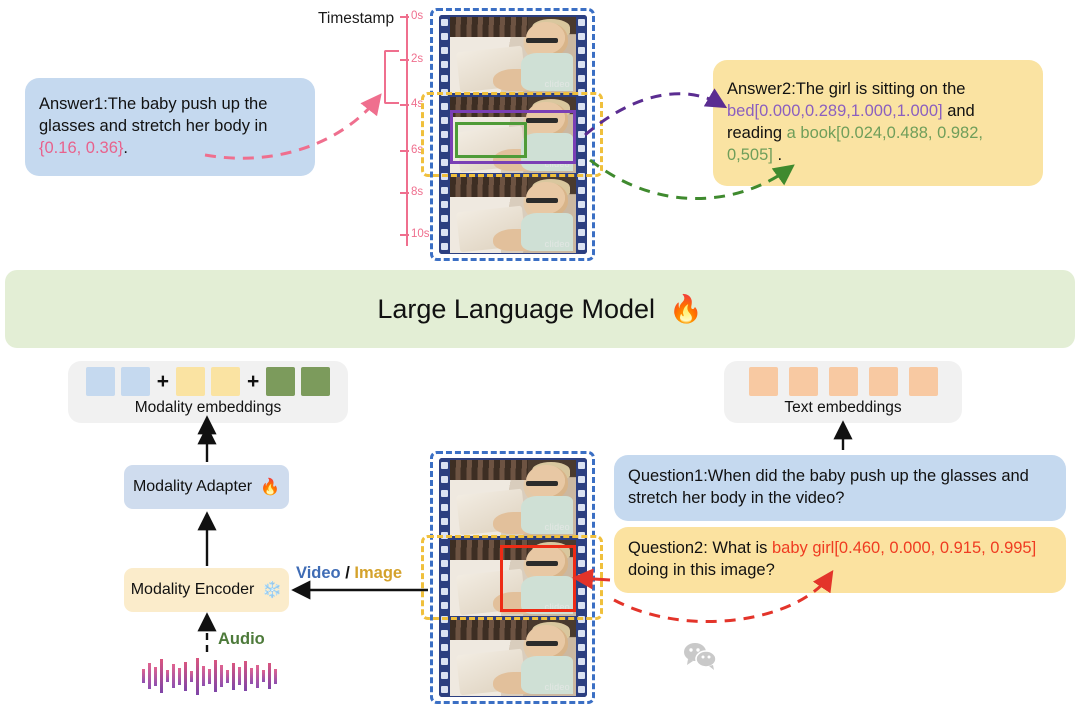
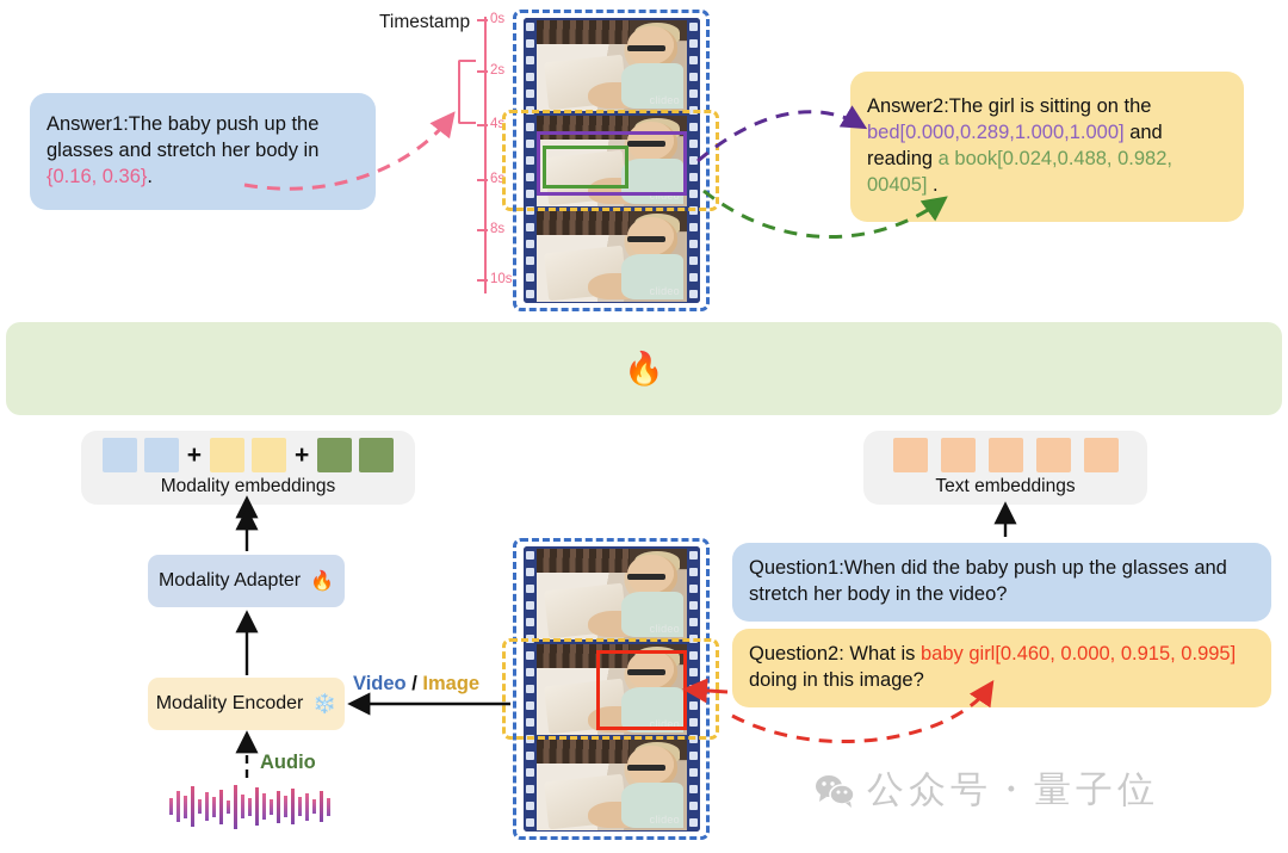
  Timestamp
  0s
  2s
  4s
  6s
  8s
  10s
  Answer1:The baby push up the glasses and stretch her body in {0.16, 0.36}.
- Answer2:The girl is sitting on the bed[0.000,0.289,1.000,1.000] and reading a book[0.024,0.488, 0.982, 0,505] .
+ Answer2:The girl is sitting on the bed[0.000,0.289,1.000,1.000] and reading a book[0.024,0.488, 0.982, 00405] .
  clideo
- Large Language Model
  🔥
  +
  +
  Modality embeddings
  Text embeddings
  Modality Adapter
  🔥
  Modality Encoder
  ❄️
  Video / Image
  Audio
  clideo
  Question1:When did the baby push up the glasses and stretch her body in the video?
  Question2: What is baby girl[0.460, 0.000, 0.915, 0.995] doing in this image?
+ 公众号・量子位
